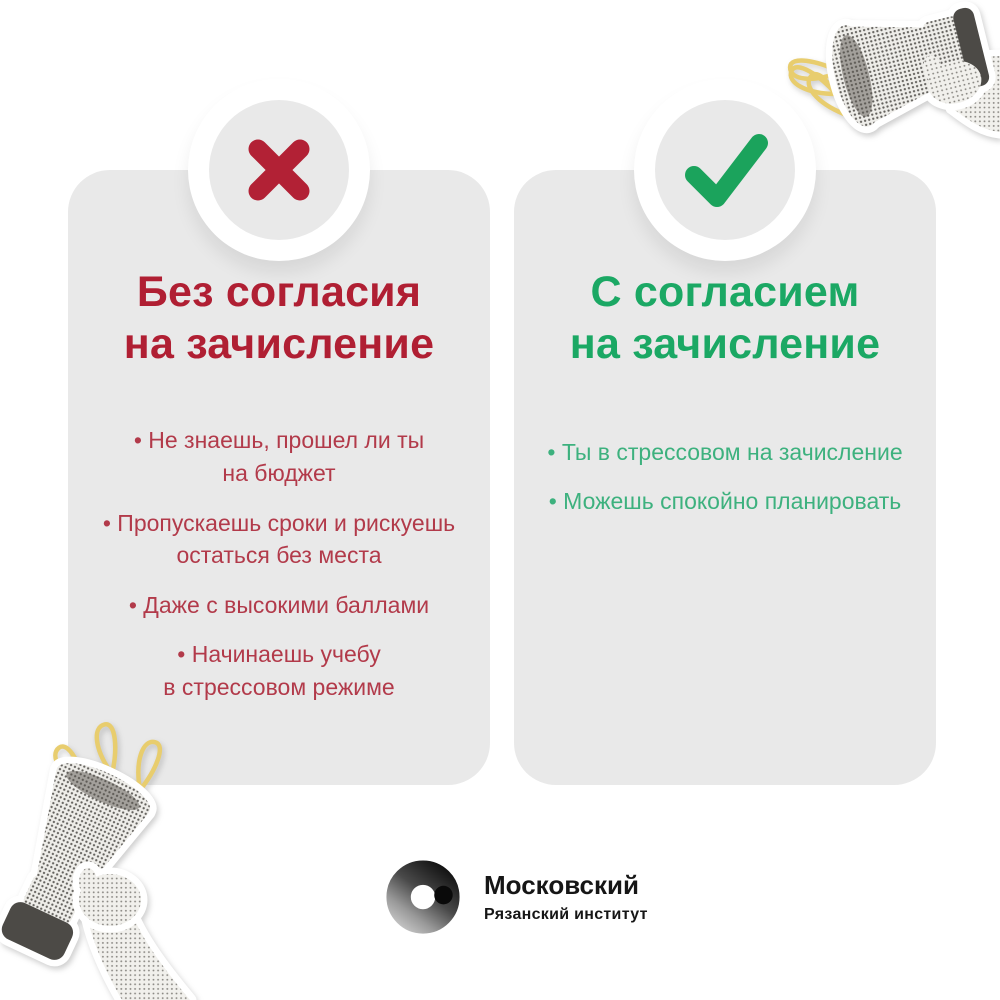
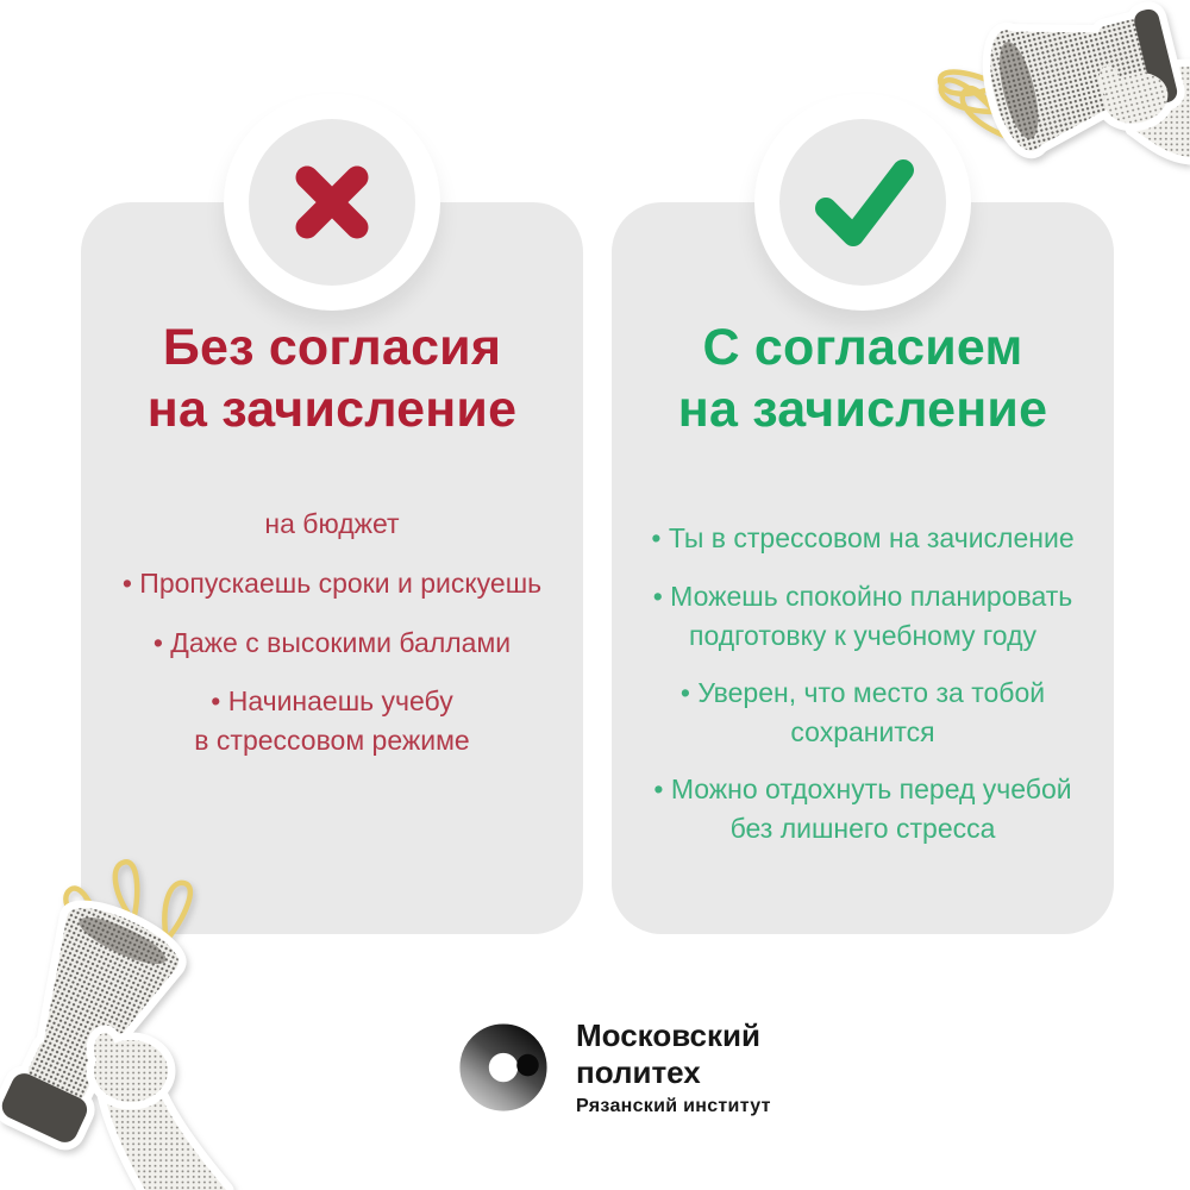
  Без согласия
  на зачисление
- • Не знаешь, прошел ли ты
  на бюджет
  • Пропускаешь сроки и рискуешь
- остаться без места
  • Даже с высокими баллами
  • Начинаешь учебу
  в стрессовом режиме
  С согласием
  на зачисление
  • Ты в стрессовом на зачисление
  • Можешь спокойно планировать
+ подготовку к учебному году
+ • Уверен, что место за тобой
+ сохранится
+ • Можно отдохнуть перед учебой
+ без лишнего стресса
  Московский
+ политех
  Рязанский институт
